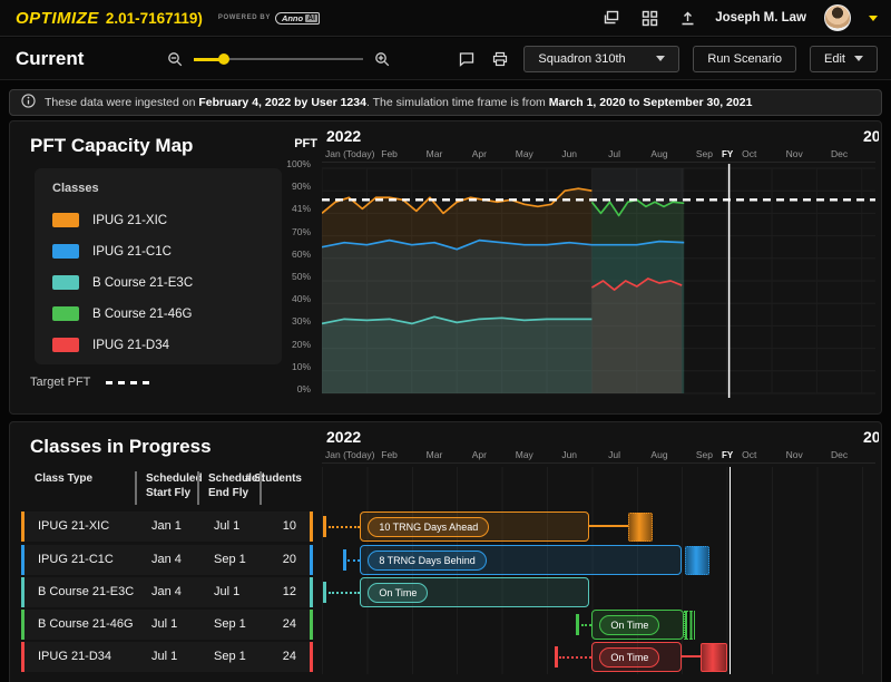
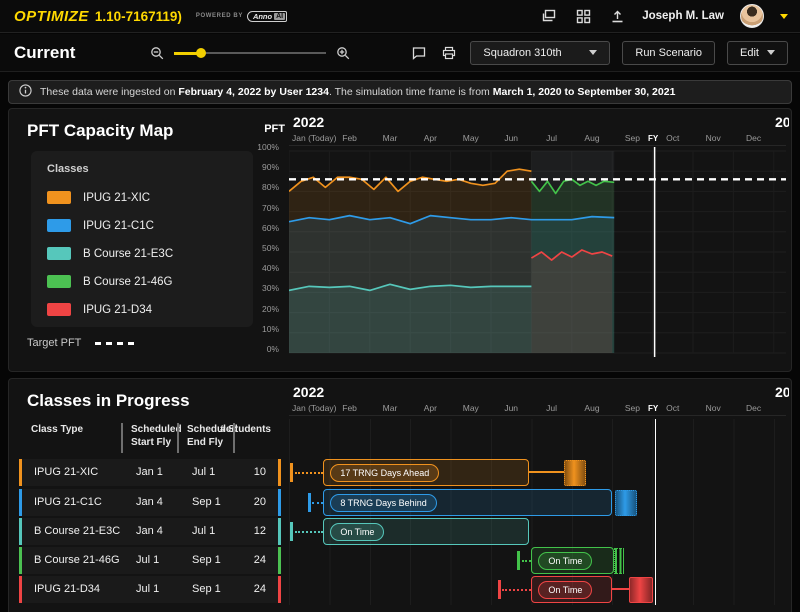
  OPTIMIZE
- 2.01-7167119)
+ 1.10-7167119)
  Anno
  Joseph M. Law
  Current
  Squadron 310th
  Run Scenario
  Edit
  These data were ingested on February 4, 2022 by User 1234. The simulation time frame is from March 1, 2020 to September 30, 2021
  PFT Capacity Map
  Classes
  IPUG 21-XIC
  IPUG 21-C1C
  B Course 21-E3C
  B Course 21-46G
  IPUG 21-D34
  Target PFT
  PFT
  100%
  90%
- 41%
+ 80%
  70%
  60%
  50%
  40%
  30%
  20%
  10%
  0%
  2022
  20
  FY
  Jan (Today)
  Feb
  Mar
  Apr
  May
  Jun
  Jul
  Aug
  Sep
  Oct
  Nov
  Dec
  Classes in Progress
  Class Type
  Schedule
  Start Fly
  Schedule
  End Fly
  # Students
  IPUG 21-XIC
  Jan 1
  Jul 1
  10
  IPUG 21-C1C
  Jan 4
  Sep 1
  20
  B Course 21-E3C
  Jan 4
  Jul 1
  12
  B Course 21-46G
  Jul 1
  Sep 1
  24
  IPUG 21-D34
  Jul 1
  Sep 1
  24
  2022
  20
  FY
  Jan (Today)
  Feb
  Mar
  Apr
  May
  Jun
  Jul
  Aug
  Sep
  Oct
  Nov
  Dec
- 10 TRNG Days Ahead
+ 17 TRNG Days Ahead
  8 TRNG Days Behind
  On Time
  On Time
  On Time
